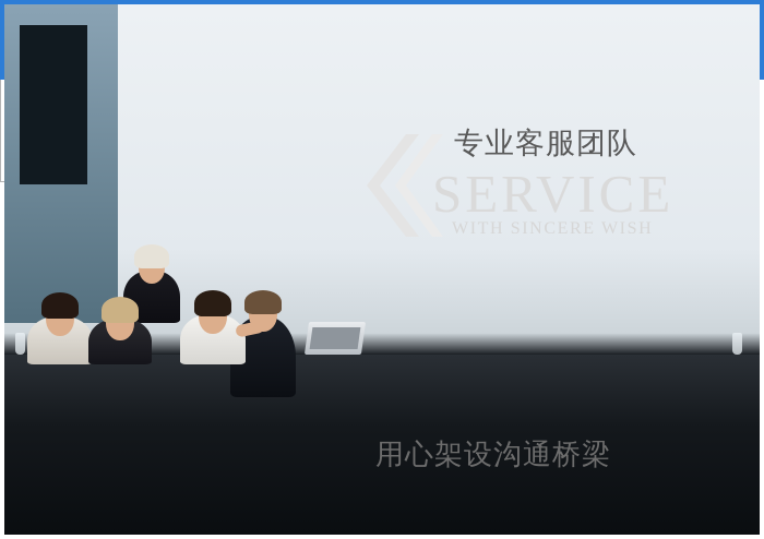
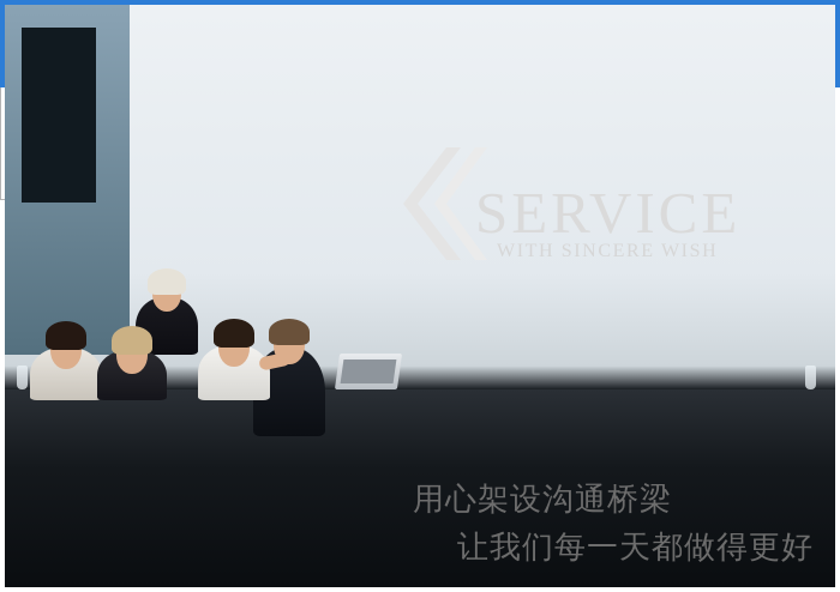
- 专业客服团队
  SERVICE
  WITH SINCERE WISH
  用心架设沟通桥梁
+ 让我们每一天都做得更好
